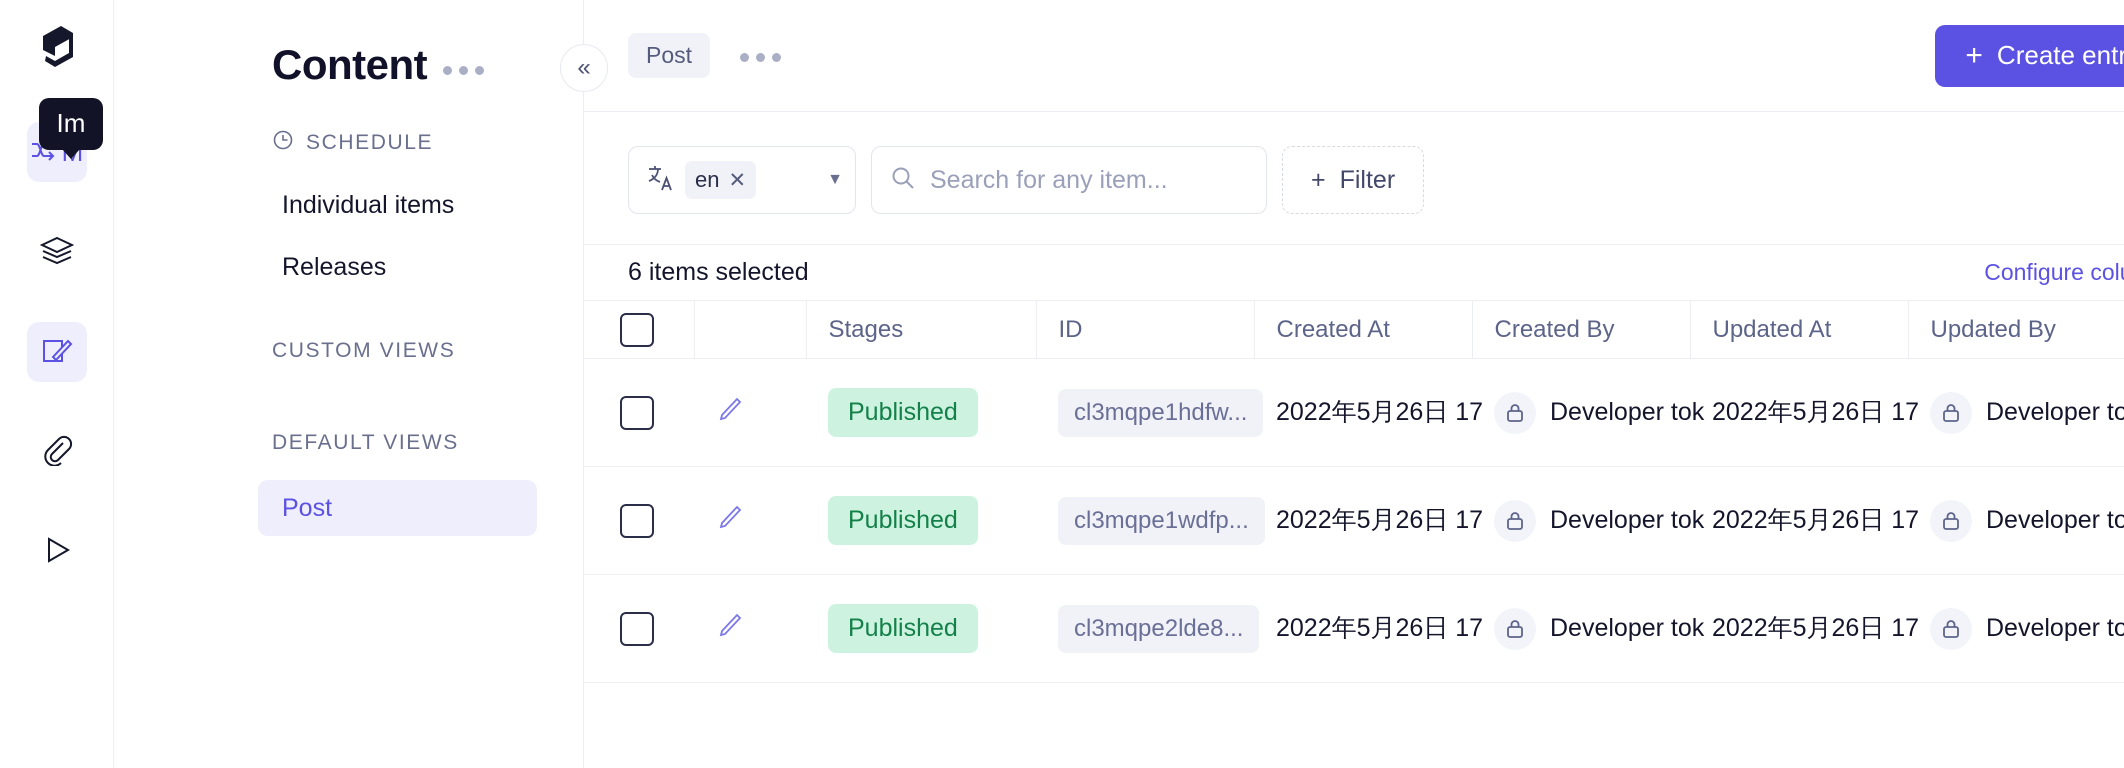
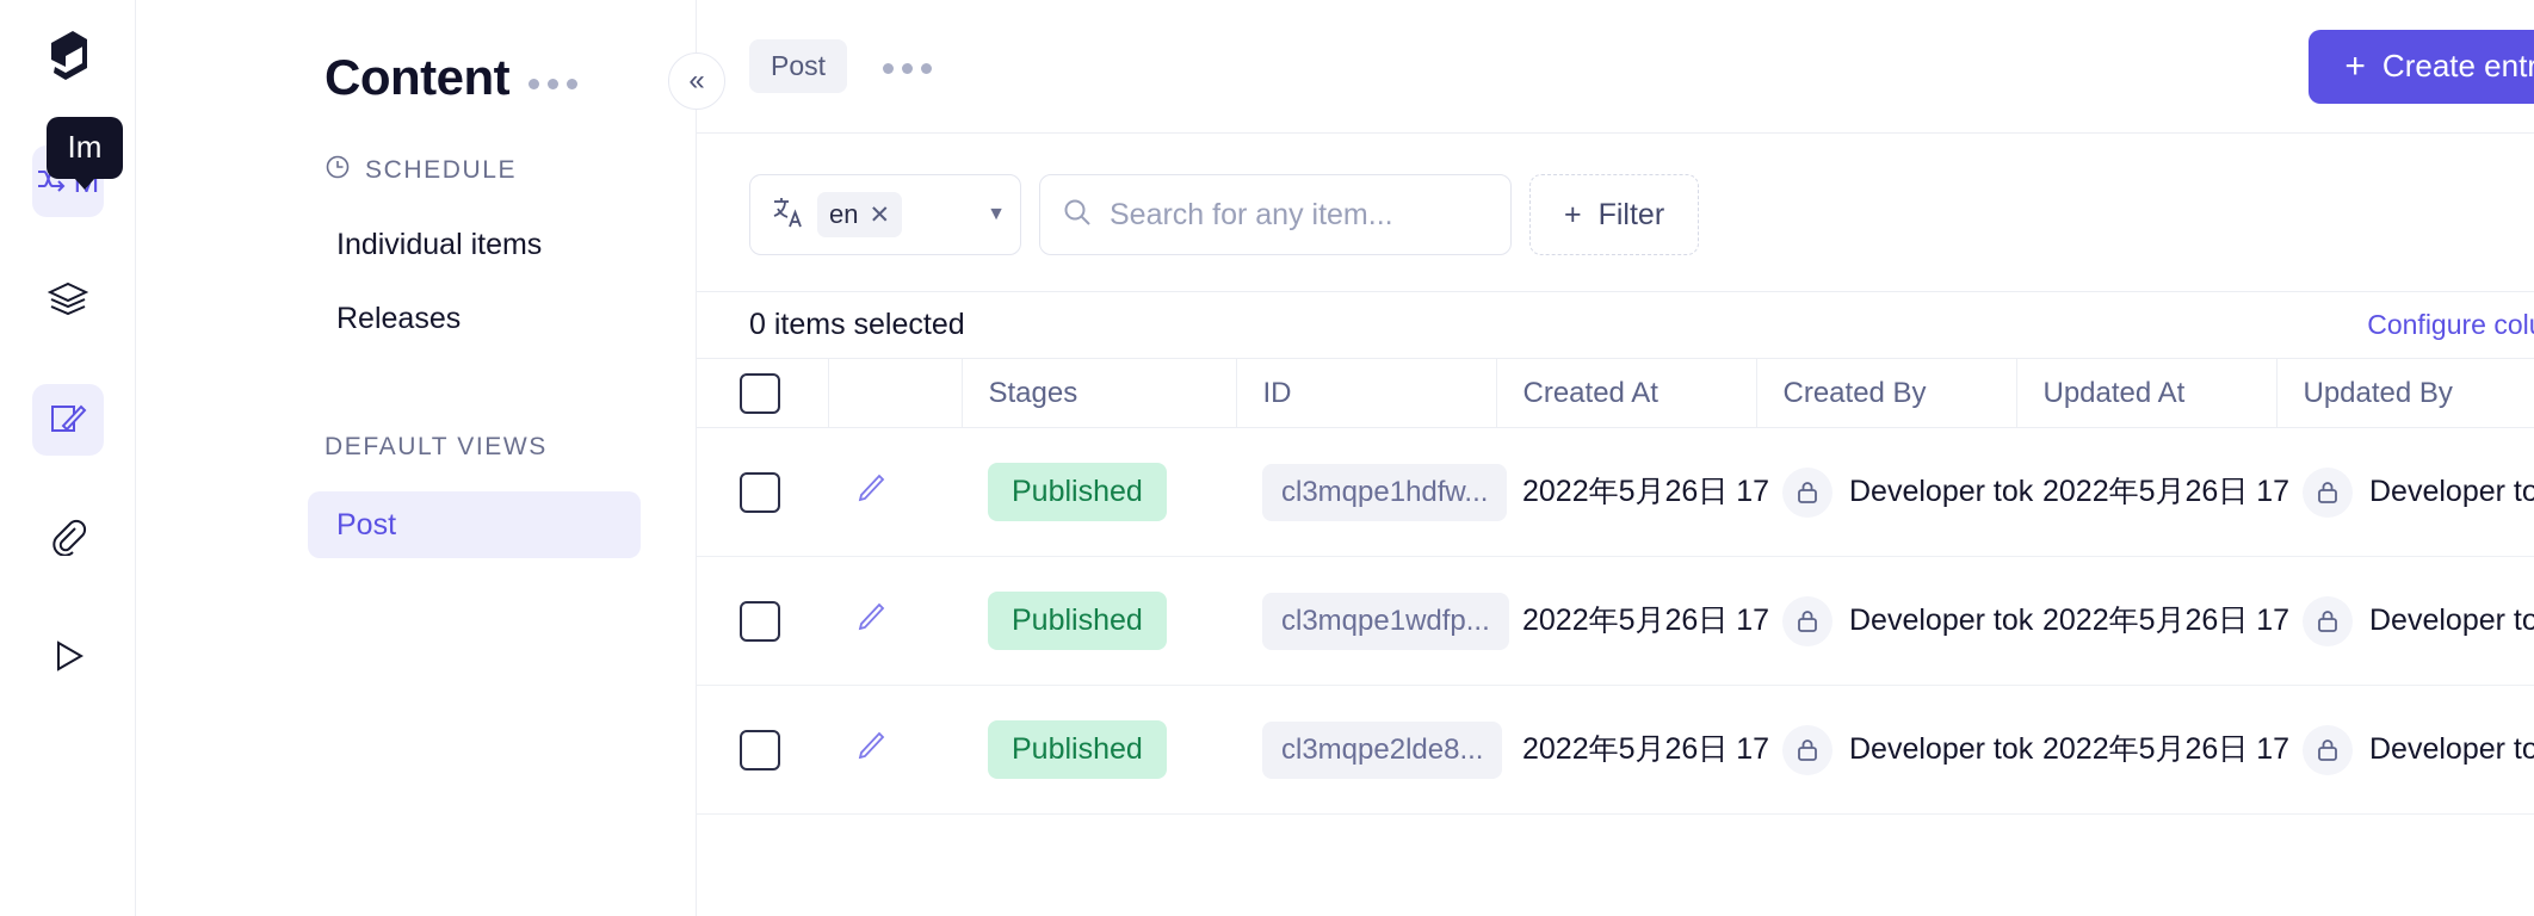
  Im
  Content
  SCHEDULE
  Individual items
  Releases
- CUSTOM VIEWS
  DEFAULT VIEWS
  Post
  Post
  +
  Create entr
  «
  en
  ✕
  ▼
  Search for any item...
  +
  Filter
- 6 items selected
+ 0 items selected
  Configure col
  		Stages	ID	Created At	Created By	Updated At	Updated By
  		Published	cl3mqpe1hdfw...	2022年5月26日 17	Developer tok	2022年5月26日 17	Developer to
  		Published	cl3mqpe1wdfp...	2022年5月26日 17	Developer tok	2022年5月26日 17	Developer to
  		Published	cl3mqpe2lde8...	2022年5月26日 17	Developer tok	2022年5月26日 17	Developer to
